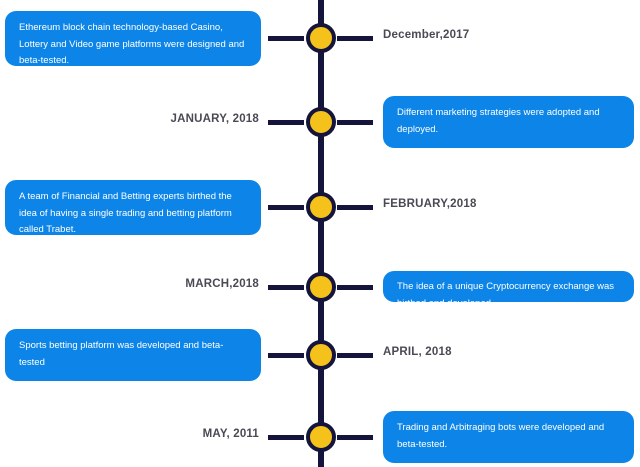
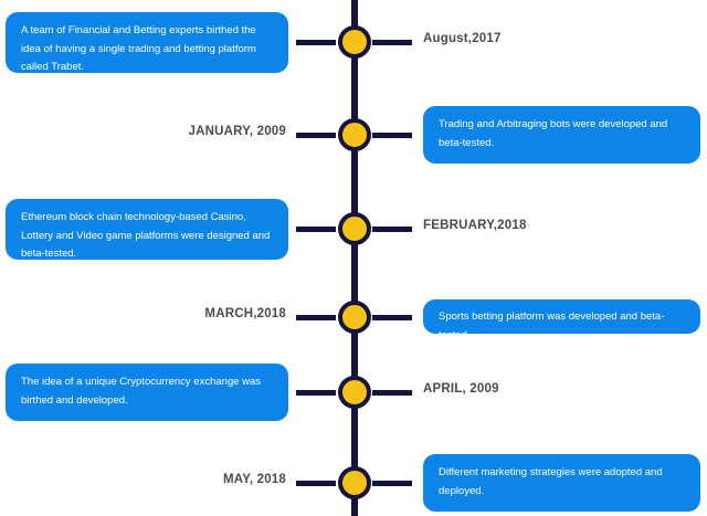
- December,2017
+ August,2017
- Ethereum block chain technology-based Casino, Lottery and Video game platforms were designed and beta-tested.
+ A team of Financial and Betting experts birthed the idea of having a single trading and betting platform called Trabet.
- JANUARY, 2018
+ JANUARY, 2009
- Different marketing strategies were adopted and deployed.
+ Trading and Arbitraging bots were developed and beta-tested.
  FEBRUARY,2018
- A team of Financial and Betting experts birthed the idea of having a single trading and betting platform called Trabet.
+ Ethereum block chain technology-based Casino, Lottery and Video game platforms were designed and beta-tested.
  MARCH,2018
- The idea of a unique Cryptocurrency exchange was birthed and developed.
+ Sports betting platform was developed and beta-tested
- APRIL, 2018
+ APRIL, 2009
- Sports betting platform was developed and beta-tested
+ The idea of a unique Cryptocurrency exchange was birthed and developed.
- MAY, 2011
+ MAY, 2018
- Trading and Arbitraging bots were developed and beta-tested.
+ Different marketing strategies were adopted and deployed.
